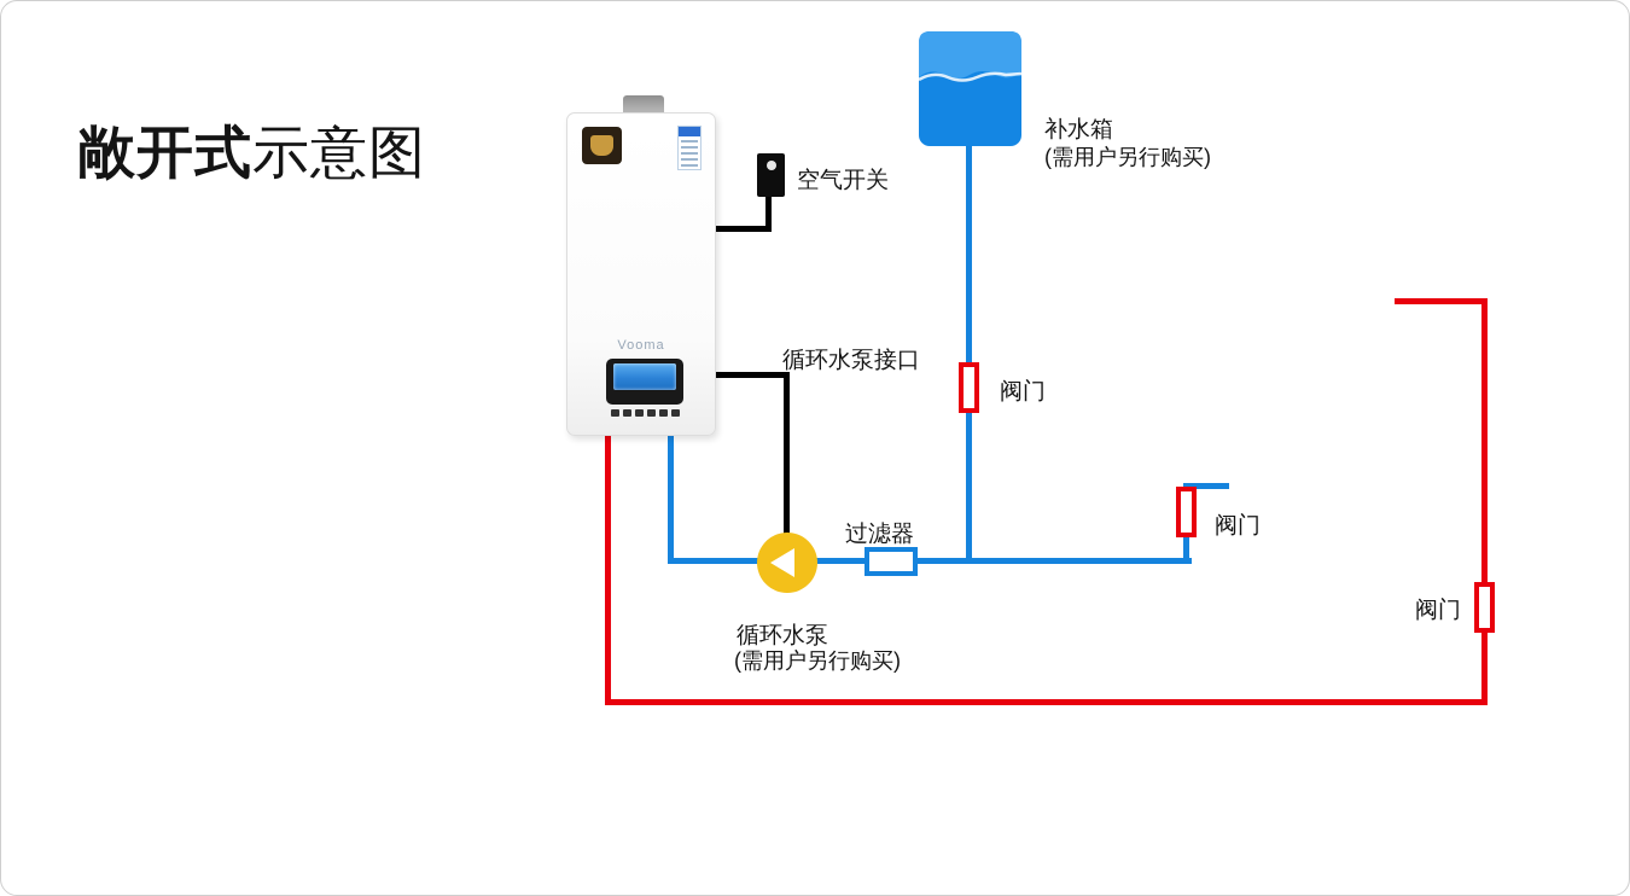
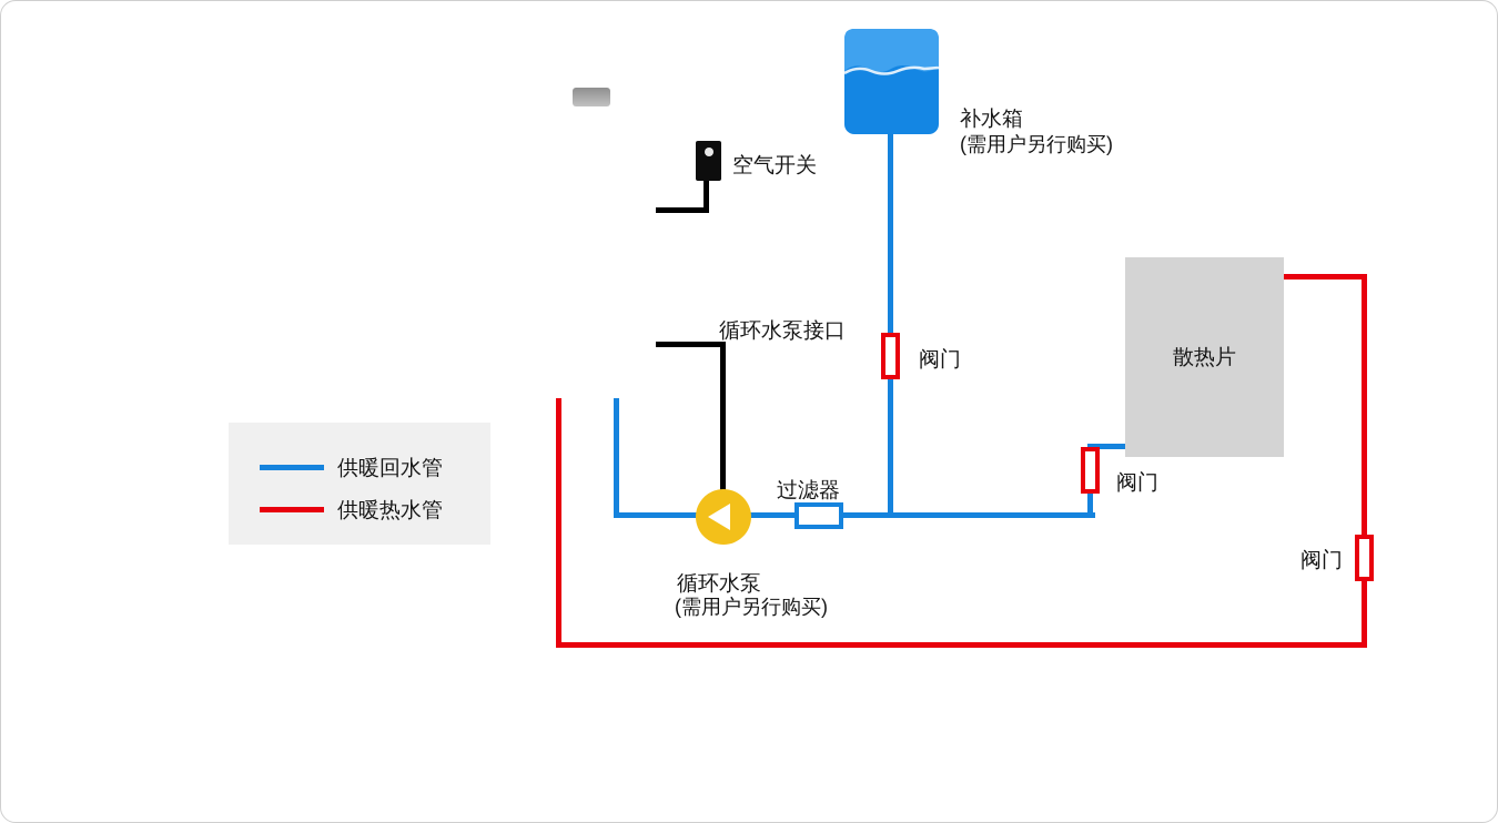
- 敞开式示意图
- Vooma
  空气开关
  补水箱
  (需用户另行购买)
  阀门
  阀门
  阀门
  循环水泵接口
  过滤器
  循环水泵
  (需用户另行购买)
+ 散热片
+ 供暖回水管
+ 供暖热水管
